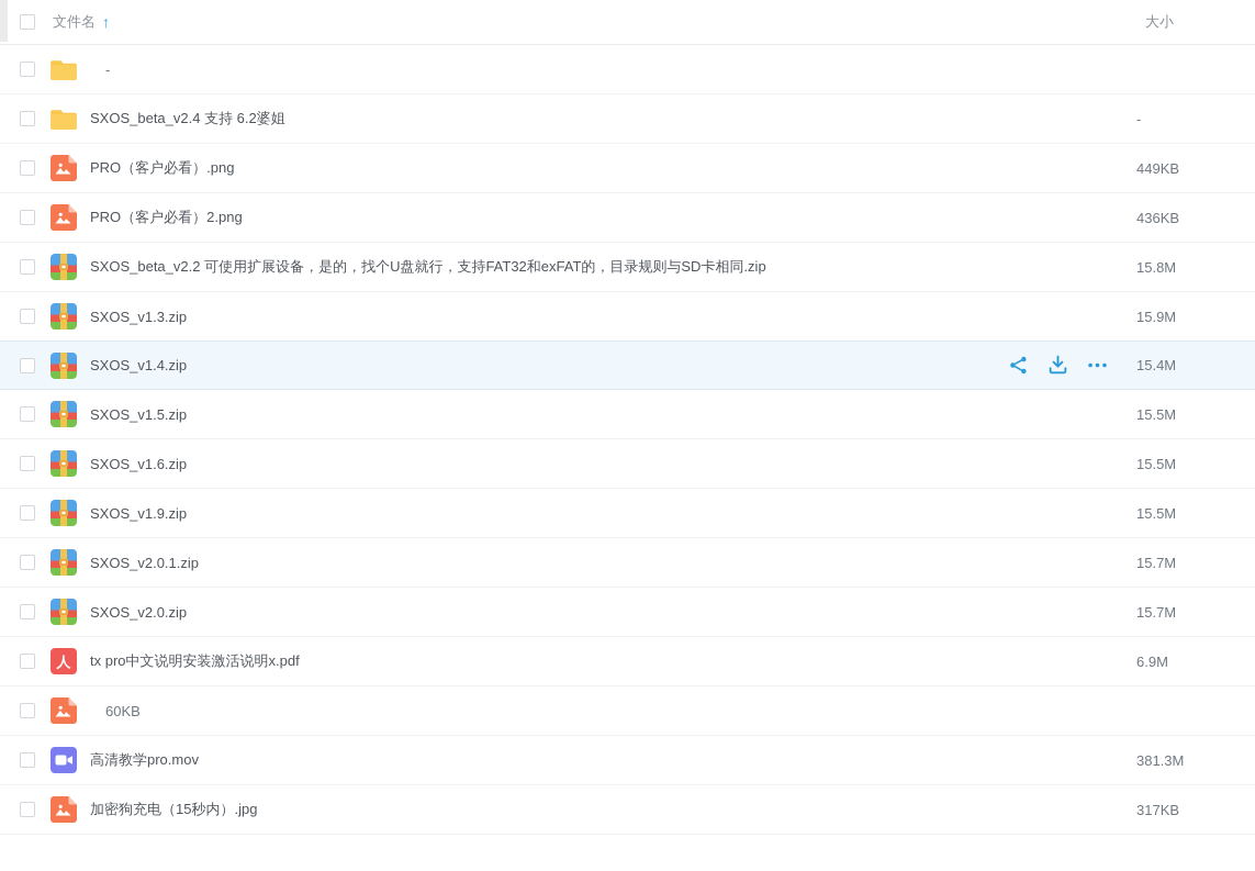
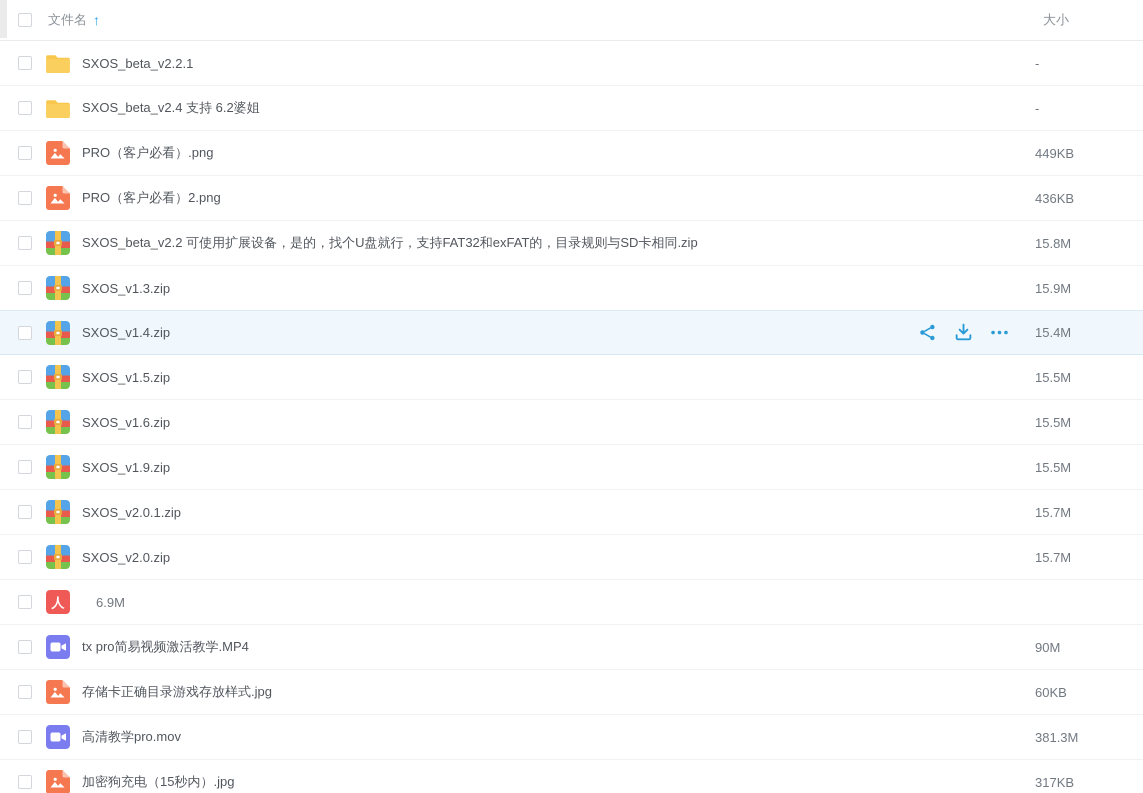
  文件名
  ↑
  大小
+ SXOS_beta_v2.2.1
  -
  SXOS_beta_v2.4 支持 6.2婆姐
  -
  PRO（客户必看）.png
  449KB
  PRO（客户必看）2.png
  436KB
  SXOS_beta_v2.2 可使用扩展设备，是的，找个U盘就行，支持FAT32和exFAT的，目录规则与SD卡相同.zip
  15.8M
  SXOS_v1.3.zip
  15.9M
  SXOS_v1.4.zip
  15.4M
  SXOS_v1.5.zip
  15.5M
  SXOS_v1.6.zip
  15.5M
  SXOS_v1.9.zip
  15.5M
  SXOS_v2.0.1.zip
  15.7M
  SXOS_v2.0.zip
  15.7M
  人
- tx pro中文说明安装激活说明x.pdf
  6.9M
+ tx pro简易视频激活教学.MP4
+ 90M
+ 存储卡正确目录游戏存放样式.jpg
  60KB
  高清教学pro.mov
  381.3M
  加密狗充电（15秒内）.jpg
  317KB
